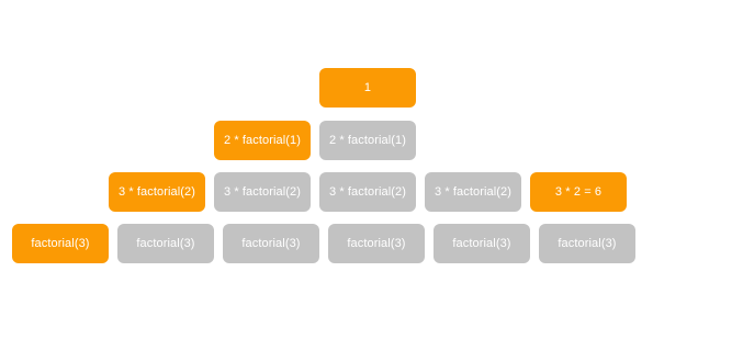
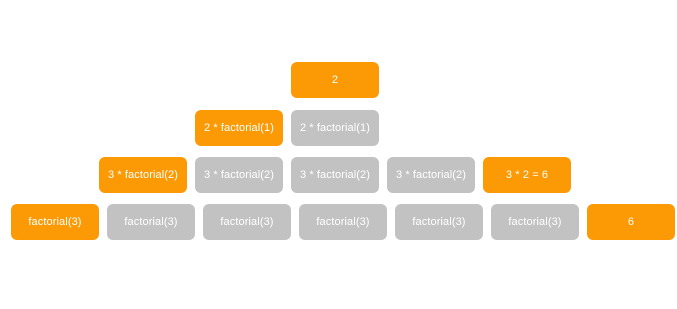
- 1
+ 2
  2 * factorial(1)
  2 * factorial(1)
  3 * factorial(2)
  3 * factorial(2)
  3 * factorial(2)
  3 * factorial(2)
  3 * 2 = 6
  factorial(3)
  factorial(3)
  factorial(3)
  factorial(3)
  factorial(3)
  factorial(3)
+ 6
